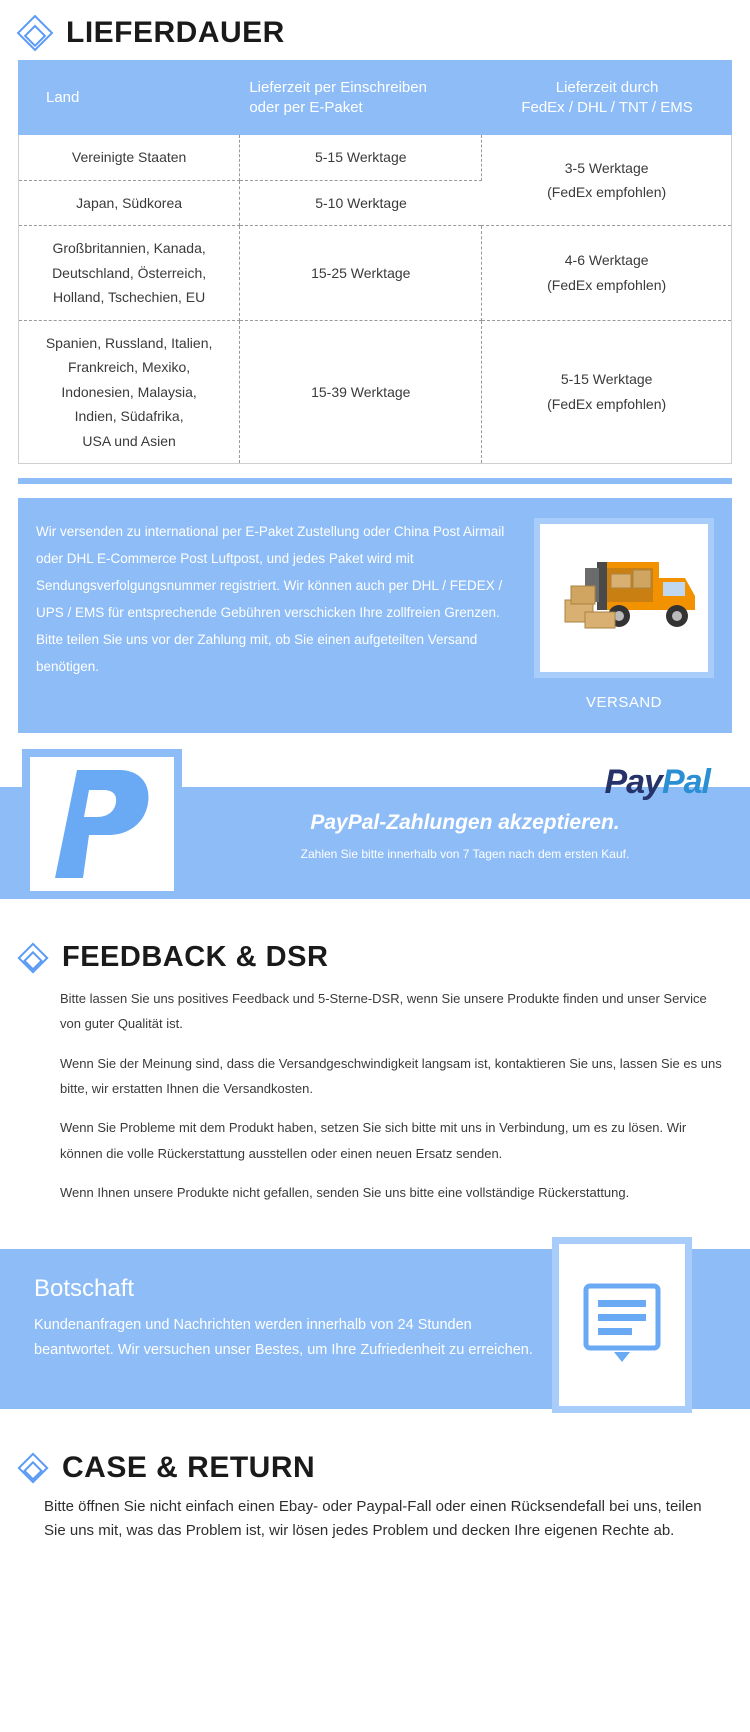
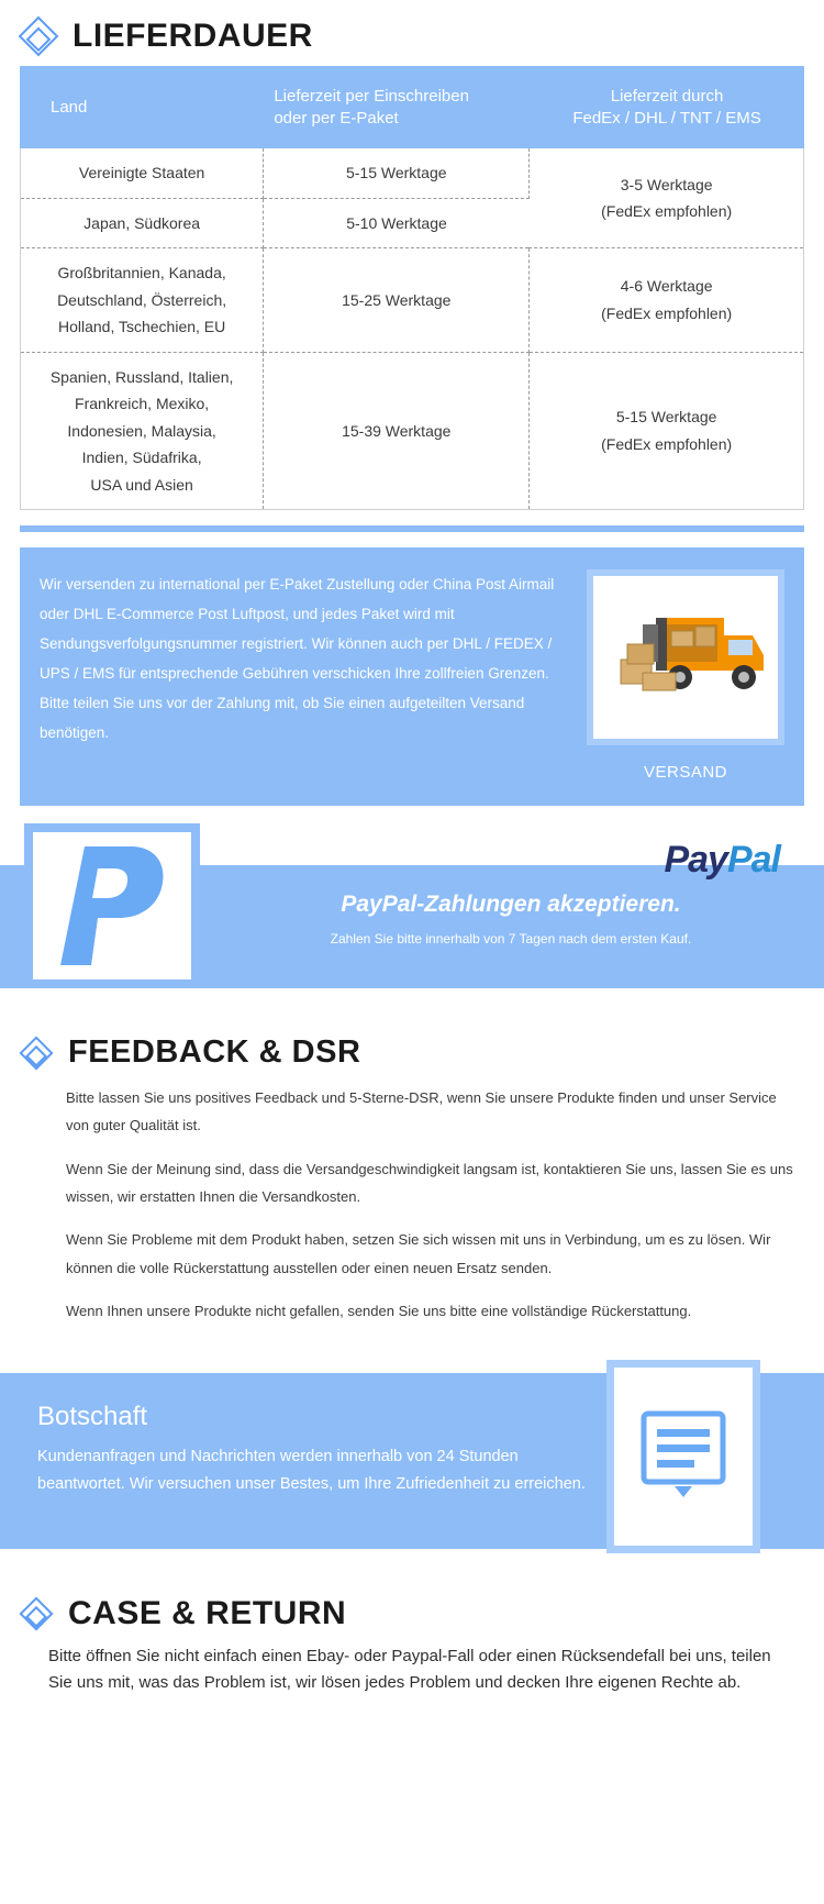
  LIEFERDAUER
  Land	Lieferzeit per Einschreibenoder per E-Paket	Lieferzeit durchFedEx / DHL / TNT / EMS
  Vereinigte Staaten	5-15 Werktage	3-5 Werktage(FedEx empfohlen)
  Japan, Südkorea	5-10 Werktage
  Großbritannien, Kanada,Deutschland, Österreich,Holland, Tschechien, EU	15-25 Werktage	4-6 Werktage(FedEx empfohlen)
  Spanien, Russland, Italien,Frankreich, Mexiko,Indonesien, Malaysia,Indien, Südafrika,USA und Asien	15-39 Werktage	5-15 Werktage(FedEx empfohlen)
  Wir versenden zu international per E-Paket Zustellung oder China Post Airmail oder DHL E-Commerce Post Luftpost, und jedes Paket wird mit Sendungsverfolgungsnummer registriert. Wir können auch per DHL / FEDEX / UPS / EMS für entsprechende Gebühren verschicken Ihre zollfreien Grenzen. Bitte teilen Sie uns vor der Zahlung mit, ob Sie einen aufgeteilten Versand benötigen.
  VERSAND
  PayPal
  PayPal-Zahlungen akzeptieren.
  Zahlen Sie bitte innerhalb von 7 Tagen nach dem ersten Kauf.
  FEEDBACK & DSR
  Bitte lassen Sie uns positives Feedback und 5-Sterne-DSR, wenn Sie unsere Produkte finden und unser Service von guter Qualität ist.
- Wenn Sie der Meinung sind, dass die Versandgeschwindigkeit langsam ist, kontaktieren Sie uns, lassen Sie es uns bitte, wir erstatten Ihnen die Versandkosten.
+ Wenn Sie der Meinung sind, dass die Versandgeschwindigkeit langsam ist, kontaktieren Sie uns, lassen Sie es uns wissen, wir erstatten Ihnen die Versandkosten.
- Wenn Sie Probleme mit dem Produkt haben, setzen Sie sich bitte mit uns in Verbindung, um es zu lösen. Wir können die volle Rückerstattung ausstellen oder einen neuen Ersatz senden.
+ Wenn Sie Probleme mit dem Produkt haben, setzen Sie sich wissen mit uns in Verbindung, um es zu lösen. Wir können die volle Rückerstattung ausstellen oder einen neuen Ersatz senden.
  Wenn Ihnen unsere Produkte nicht gefallen, senden Sie uns bitte eine vollständige Rückerstattung.
  Botschaft
  Kundenanfragen und Nachrichten werden innerhalb von 24 Stunden beantwortet. Wir versuchen unser Bestes, um Ihre Zufriedenheit zu erreichen.
  CASE & RETURN
  Bitte öffnen Sie nicht einfach einen Ebay- oder Paypal-Fall oder einen Rücksendefall bei uns, teilen Sie uns mit, was das Problem ist, wir lösen jedes Problem und decken Ihre eigenen Rechte ab.
